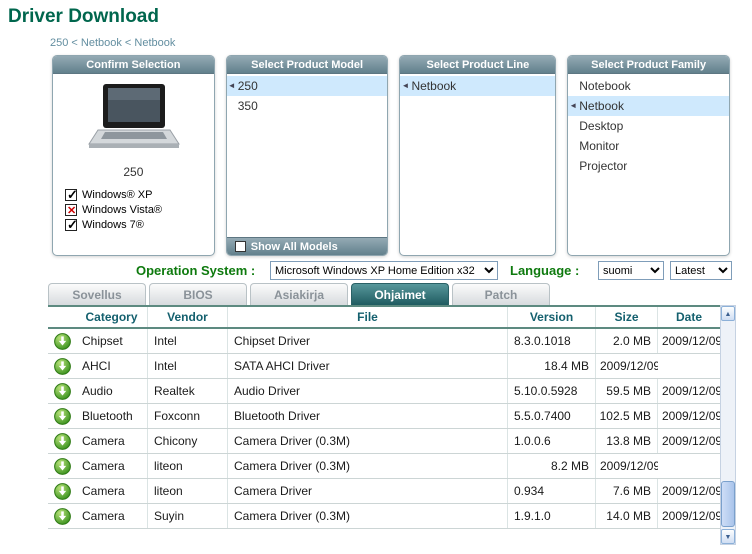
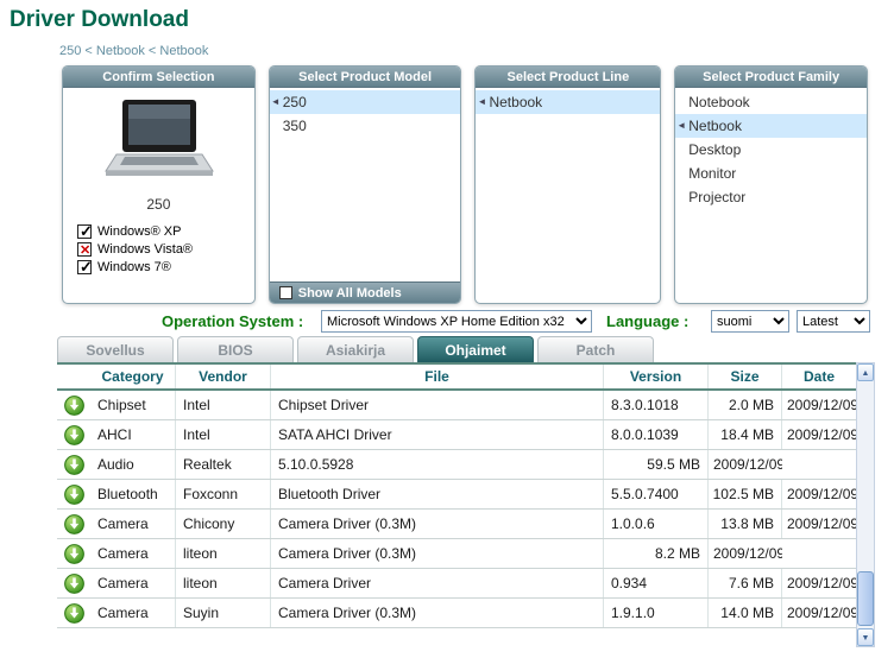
  Driver Download
  250 < Netbook < Netbook
  Confirm Selection
  250
  Windows® XP
  Windows Vista®
  Windows 7®
  Select Product Model
  250
  350
  Show All Models
  Select Product Line
  Netbook
  Select Product Family
  Notebook
  Netbook
  Desktop
  Monitor
  Projector
  Operation System :
  Microsoft Windows XP Home Edition x32
  Language :
  suomi
  Latest
  Sovellus
  BIOS
  Asiakirja
  Ohjaimet
  Patch
  Category
  Vendor
  File
  Version
  Size
  Date
  Chipset
  Intel
  Chipset Driver
  8.3.0.1018
  2.0 MB
  2009/12/09
  AHCI
  Intel
  SATA AHCI Driver
+ 8.0.0.1039
  18.4 MB
  2009/12/09
  Audio
  Realtek
- Audio Driver
  5.10.0.5928
  59.5 MB
  2009/12/09
  Bluetooth
  Foxconn
  Bluetooth Driver
  5.5.0.7400
  102.5 MB
  2009/12/09
  Camera
  Chicony
  Camera Driver (0.3M)
  1.0.0.6
  13.8 MB
  2009/12/09
  Camera
  liteon
  Camera Driver (0.3M)
  8.2 MB
  2009/12/09
  Camera
  liteon
  Camera Driver
  0.934
  7.6 MB
  2009/12/09
  Camera
  Suyin
  Camera Driver (0.3M)
  1.9.1.0
  14.0 MB
  2009/12/09
